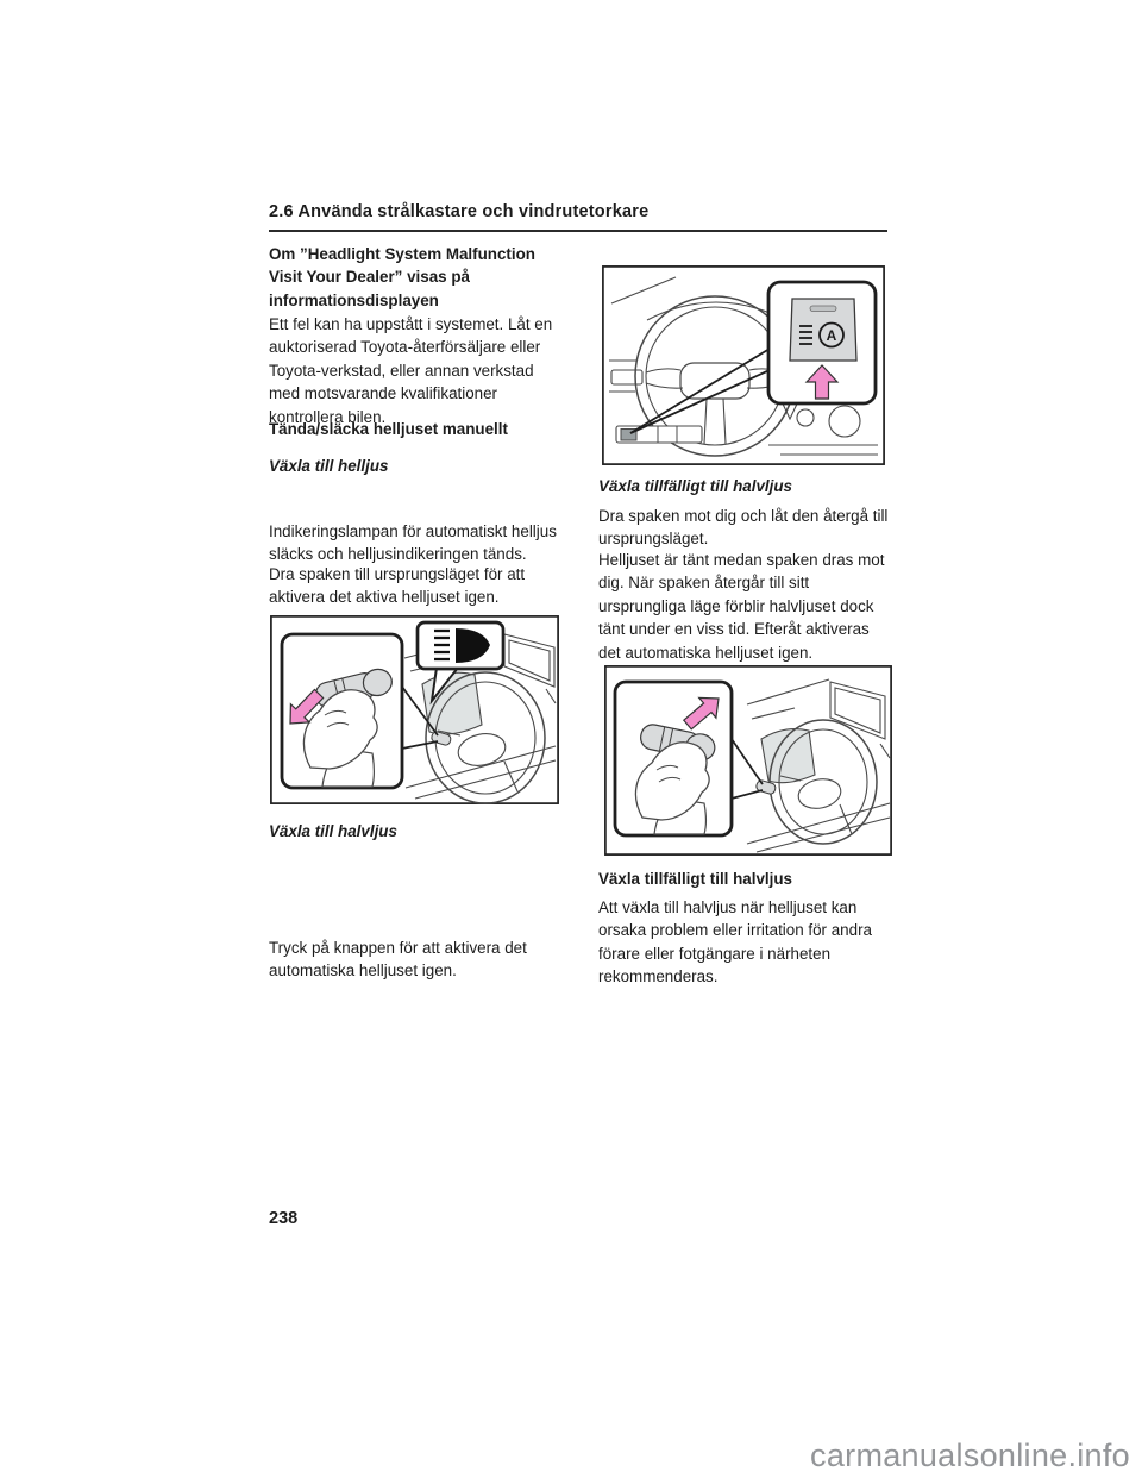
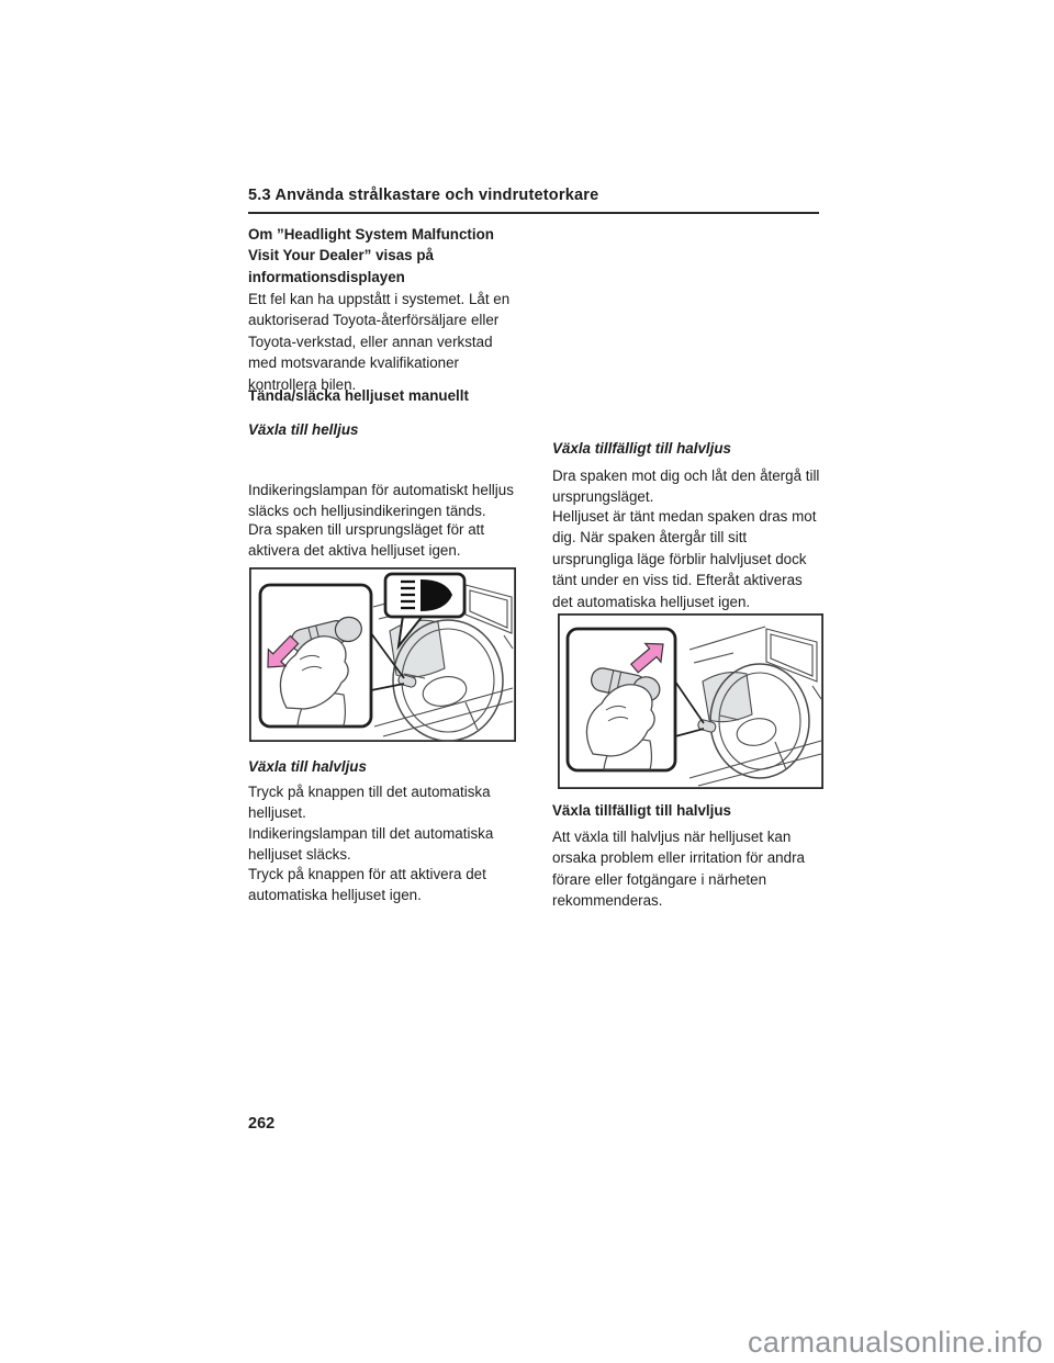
- 2.6 Använda strålkastare och vindrutetorkare
+ 5.3 Använda strålkastare och vindrutetorkare
  Om ”Headlight System Malfunction
  Visit Your Dealer” visas på
  informationsdisplayen
  Ett fel kan ha uppstått i systemet. Låt en
  auktoriserad Toyota-återförsäljare eller
  Toyota-verkstad, eller annan verkstad
  med motsvarande kvalifikationer
  kontrollera bilen.
  Tända/släcka helljuset manuellt
  Växla till helljus
  Indikeringslampan för automatiskt helljus
  släcks och helljusindikeringen tänds.
  Dra spaken till ursprungsläget för att
  aktivera det aktiva helljuset igen.
  Växla till halvljus
+ Tryck på knappen till det automatiska
+ helljuset.
+ Indikeringslampan till det automatiska
+ helljuset släcks.
  Tryck på knappen för att aktivera det
  automatiska helljuset igen.
- A
  Växla tillfälligt till halvljus
  Dra spaken mot dig och låt den återgå till
  ursprungsläget.
  Helljuset är tänt medan spaken dras mot
  dig. När spaken återgår till sitt
  ursprungliga läge förblir halvljuset dock
  tänt under en viss tid. Efteråt aktiveras
  det automatiska helljuset igen.
  Växla tillfälligt till halvljus
  Att växla till halvljus när helljuset kan
  orsaka problem eller irritation för andra
  förare eller fotgängare i närheten
  rekommenderas.
- 238
+ 262
  carmanualsonline.info
